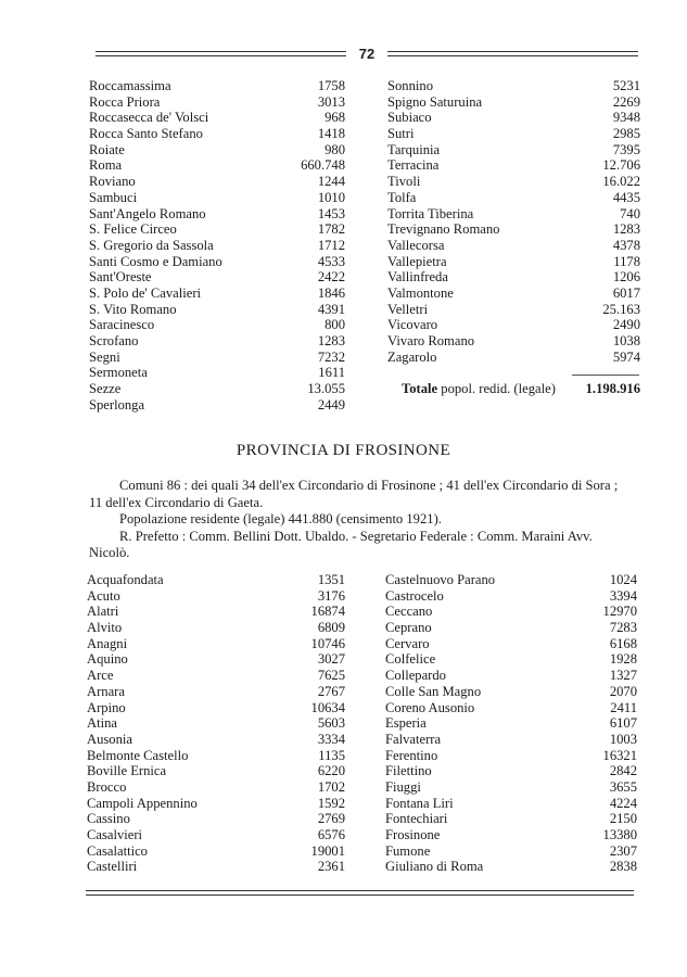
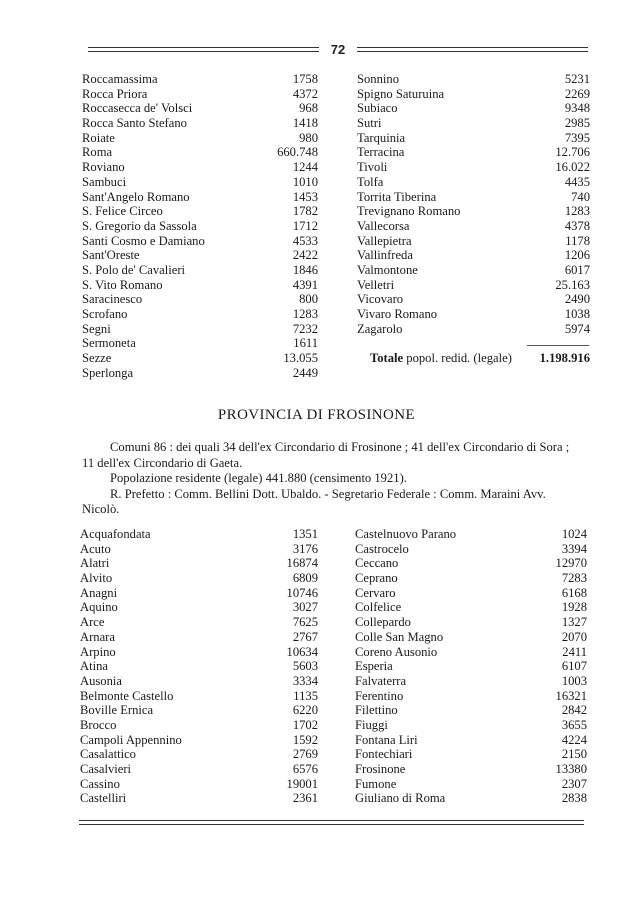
  72
  Roccamassima
  1758
  Rocca Priora
- 3013
+ 4372
  Roccasecca de' Volsci
  968
  Rocca Santo Stefano
  1418
  Roiate
  980
  Roma
  660.748
  Roviano
  1244
  Sambuci
  1010
  Sant'Angelo Romano
  1453
  S. Felice Circeo
  1782
  S. Gregorio da Sassola
  1712
  Santi Cosmo e Damiano
  4533
  Sant'Oreste
  2422
  S. Polo de' Cavalieri
  1846
  S. Vito Romano
  4391
  Saracinesco
  800
  Scrofano
  1283
  Segni
  7232
  Sermoneta
  1611
  Sezze
  13.055
  Sperlonga
  2449
  Sonnino
  5231
  Spigno Saturuina
  2269
  Subiaco
  9348
  Sutri
  2985
  Tarquinia
  7395
  Terracina
  12.706
  Tivoli
  16.022
  Tolfa
  4435
  Torrita Tiberina
  740
  Trevignano Romano
  1283
  Vallecorsa
  4378
  Vallepietra
  1178
  Vallinfreda
  1206
  Valmontone
  6017
  Velletri
  25.163
  Vicovaro
  2490
  Vivaro Romano
  1038
  Zagarolo
  5974
  Totale popol. redid. (legale)
  1.198.916
  PROVINCIA DI FROSINONE
  Comuni 86 : dei quali 34 dell'ex Circondario di Frosinone ; 41 dell'ex Circondario di Sora ;
  11 dell'ex Circondario di Gaeta.
  Popolazione residente (legale) 441.880 (censimento 1921).
  R. Prefetto : Comm. Bellini Dott. Ubaldo. - Segretario Federale : Comm. Maraini Avv.
  Nicolò.
  Acquafondata
  1351
  Acuto
  3176
  Alatri
  16874
  Alvito
  6809
  Anagni
  10746
  Aquino
  3027
  Arce
  7625
  Arnara
  2767
  Arpino
  10634
  Atina
  5603
  Ausonia
  3334
  Belmonte Castello
  1135
  Boville Ernica
  6220
  Brocco
  1702
  Campoli Appennino
  1592
- Cassino
+ Casalattico
  2769
  Casalvieri
  6576
- Casalattico
+ Cassino
  19001
  Castelliri
  2361
  Castelnuovo Parano
  1024
  Castrocelo
  3394
  Ceccano
  12970
  Ceprano
  7283
  Cervaro
  6168
  Colfelice
  1928
  Collepardo
  1327
  Colle San Magno
  2070
  Coreno Ausonio
  2411
  Esperia
  6107
  Falvaterra
  1003
  Ferentino
  16321
  Filettino
  2842
  Fiuggi
  3655
  Fontana Liri
  4224
  Fontechiari
  2150
  Frosinone
  13380
  Fumone
  2307
  Giuliano di Roma
  2838
